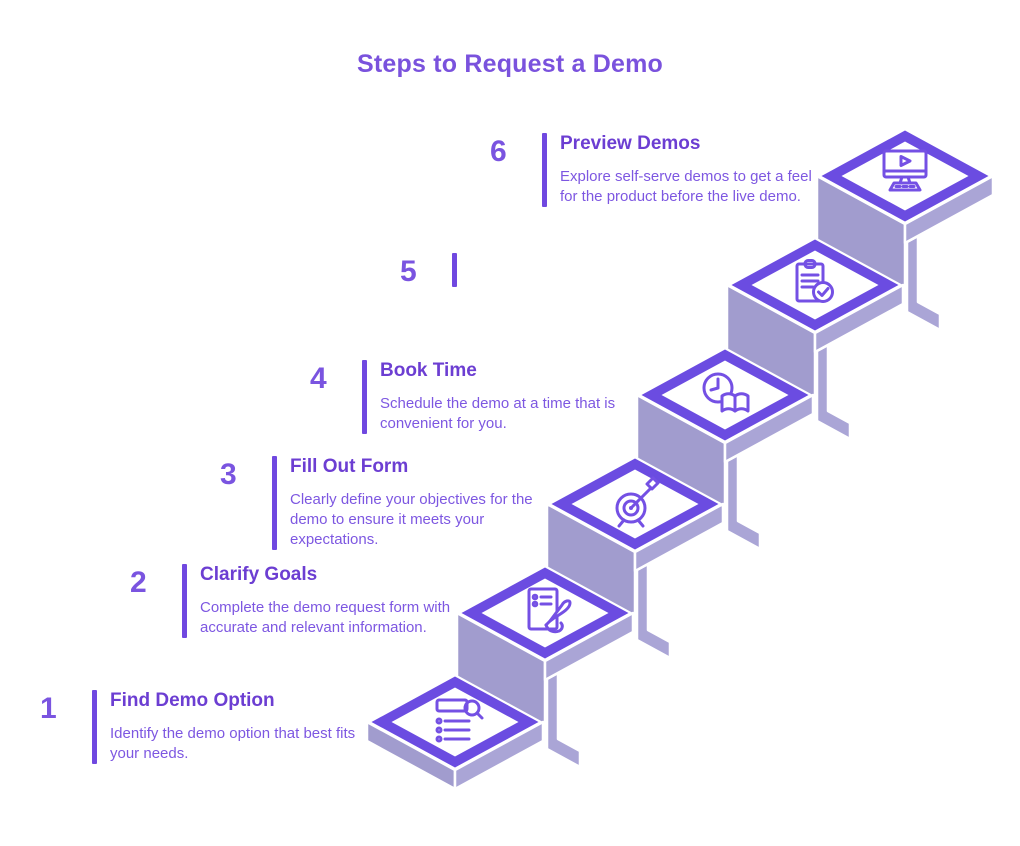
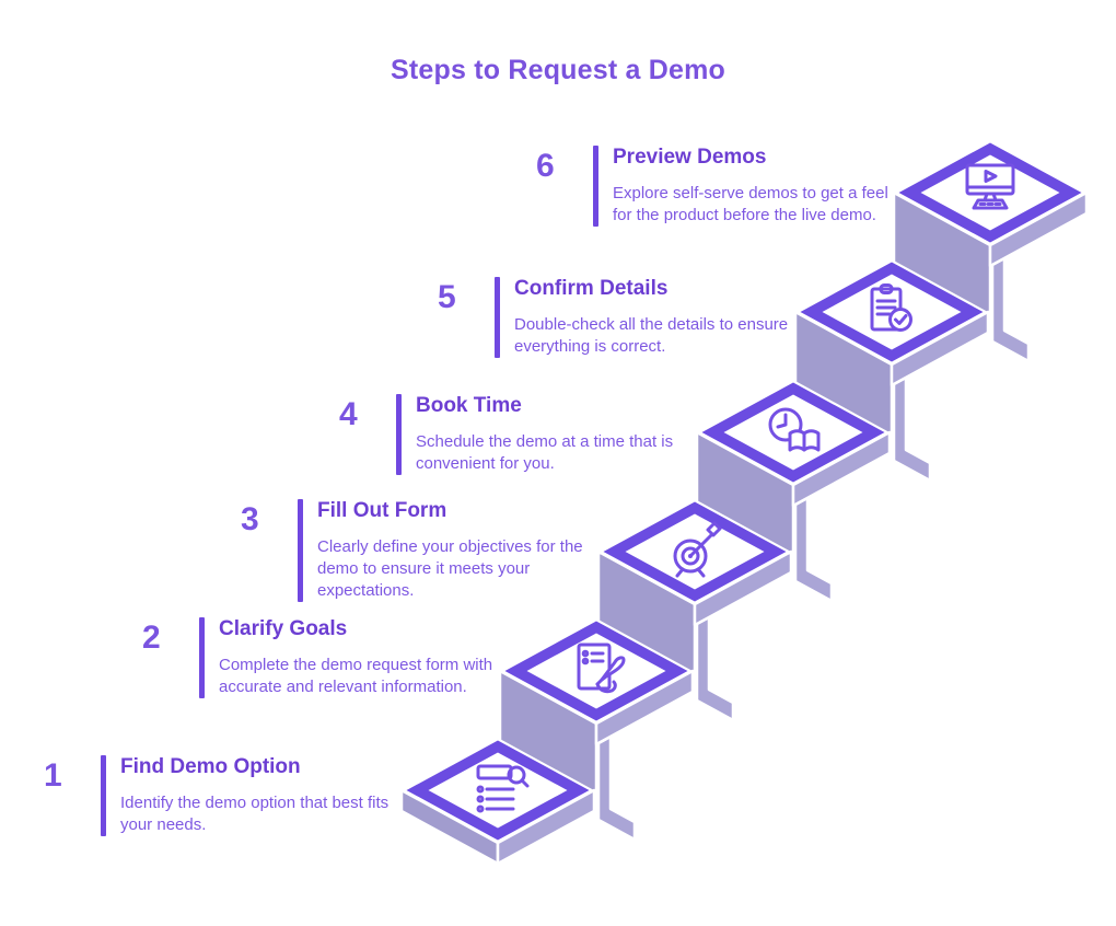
  Steps to Request a Demo
  6
  Preview Demos
  Explore self-serve demos to get a feel for the product before the live demo.
  5
+ Confirm Details
+ Double-check all the details to ensure everything is correct.
  4
  Book Time
  Schedule the demo at a time that is convenient for you.
  3
  Fill Out Form
  Clearly define your objectives for the demo to ensure it meets your expectations.
  2
  Clarify Goals
  Complete the demo request form with accurate and relevant information.
  1
  Find Demo Option
  Identify the demo option that best fits your needs.
